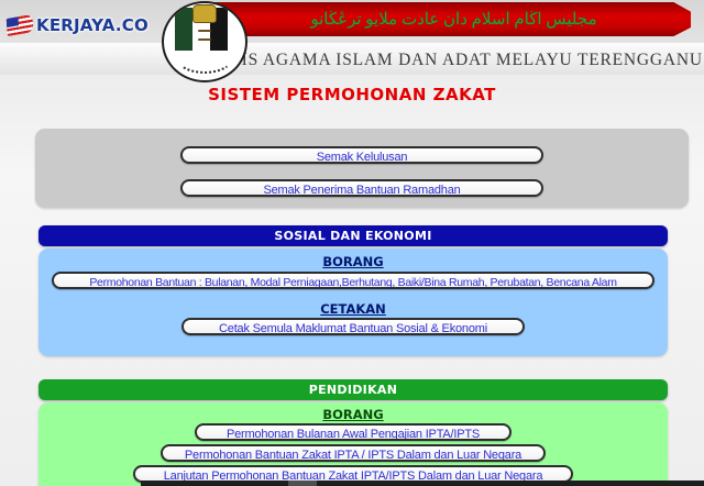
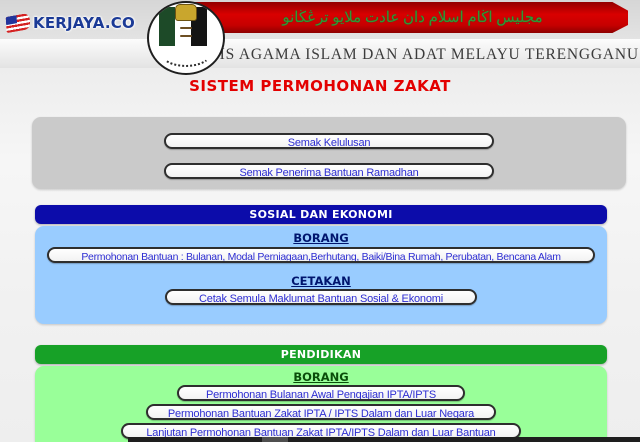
  مجليس اڬام اسلام دان عادت ملايو ترڠڬانو
  IS AGAMA ISLAM DAN ADAT MELAYU TERENGGANU
  KERJAYA.CO
  SISTEM PERMOHONAN ZAKAT
  Semak Kelulusan
  Semak Penerima Bantuan Ramadhan
  SOSIAL DAN EKONOMI
  BORANG
  Permohonan Bantuan : Bulanan, Modal Perniagaan,Berhutang, Baiki/Bina Rumah, Perubatan, Bencana Alam
  CETAKAN
  Cetak Semula Maklumat Bantuan Sosial & Ekonomi
  PENDIDIKAN
  BORANG
  Permohonan Bulanan Awal Pengajian IPTA/IPTS
  Permohonan Bantuan Zakat IPTA / IPTS Dalam dan Luar Negara
- Lanjutan Permohonan Bantuan Zakat IPTA/IPTS Dalam dan Luar Negara
+ Lanjutan Permohonan Bantuan Zakat IPTA/IPTS Dalam dan Luar Bantuan
